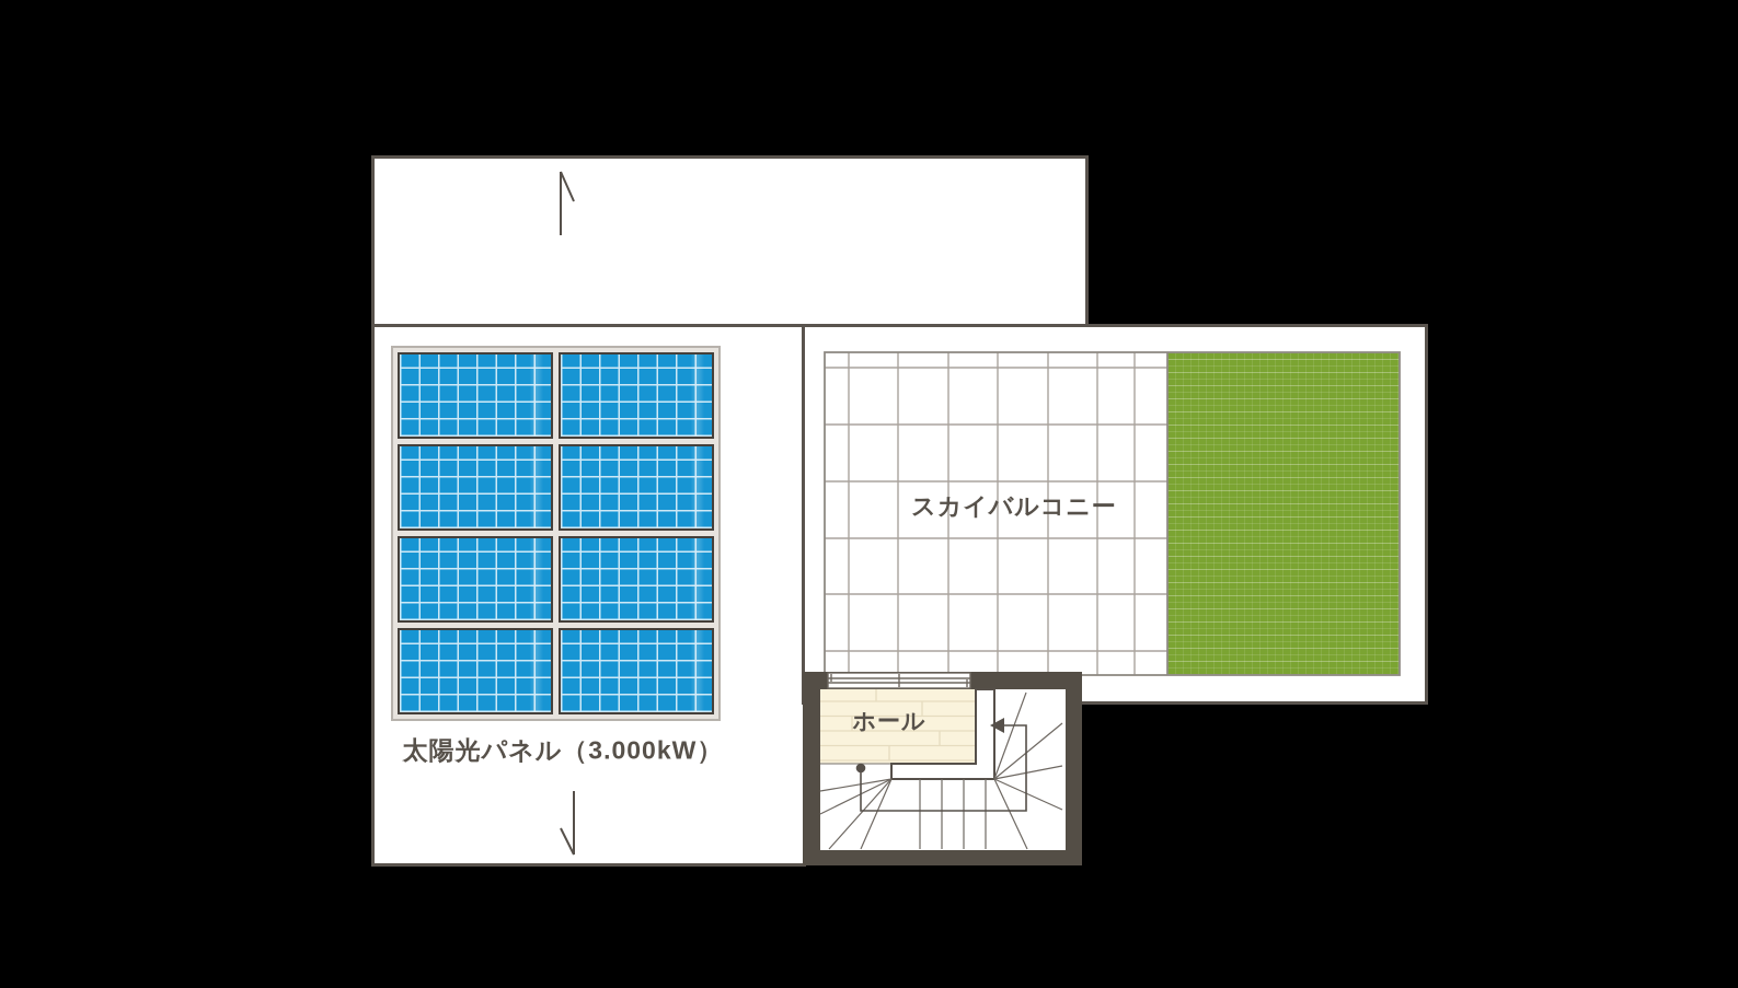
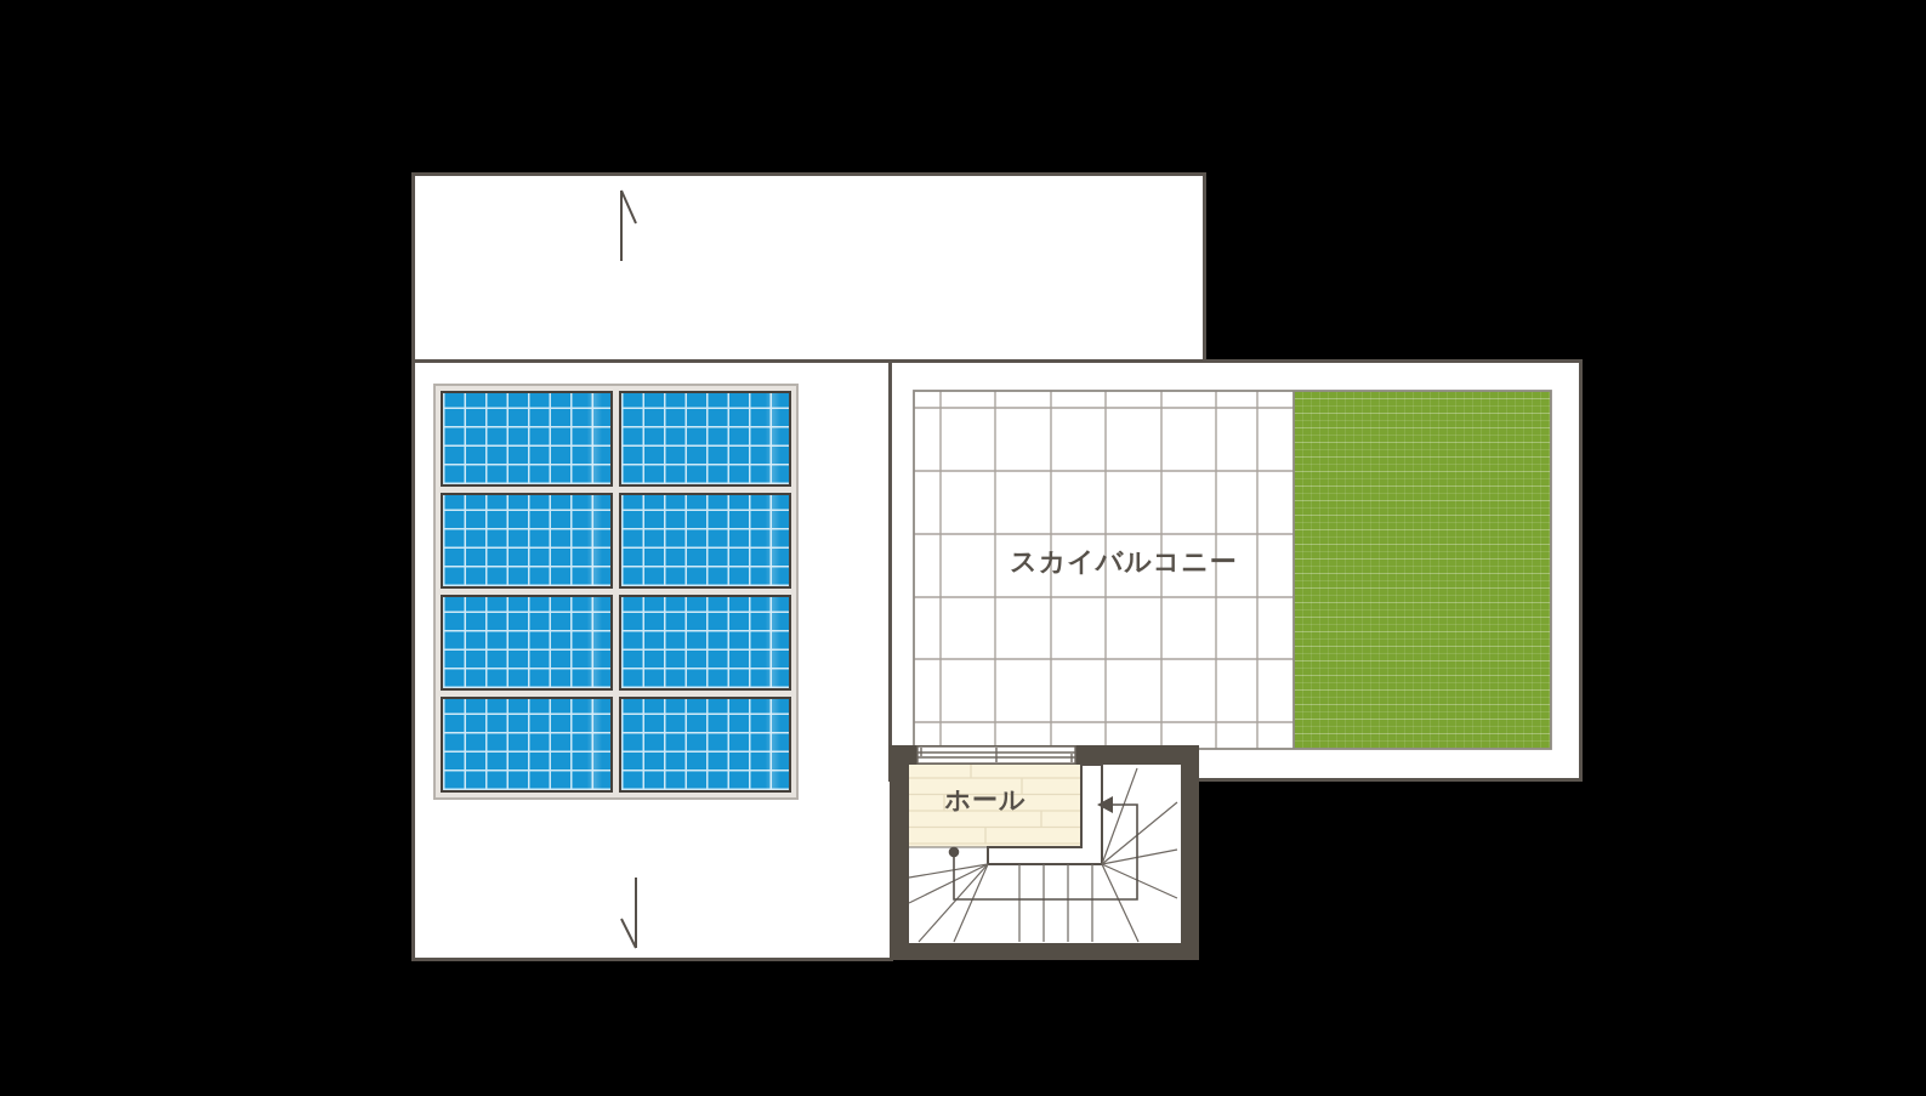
- 太陽光パネル（3.000kW）
  スカイバルコニー
  ホール
